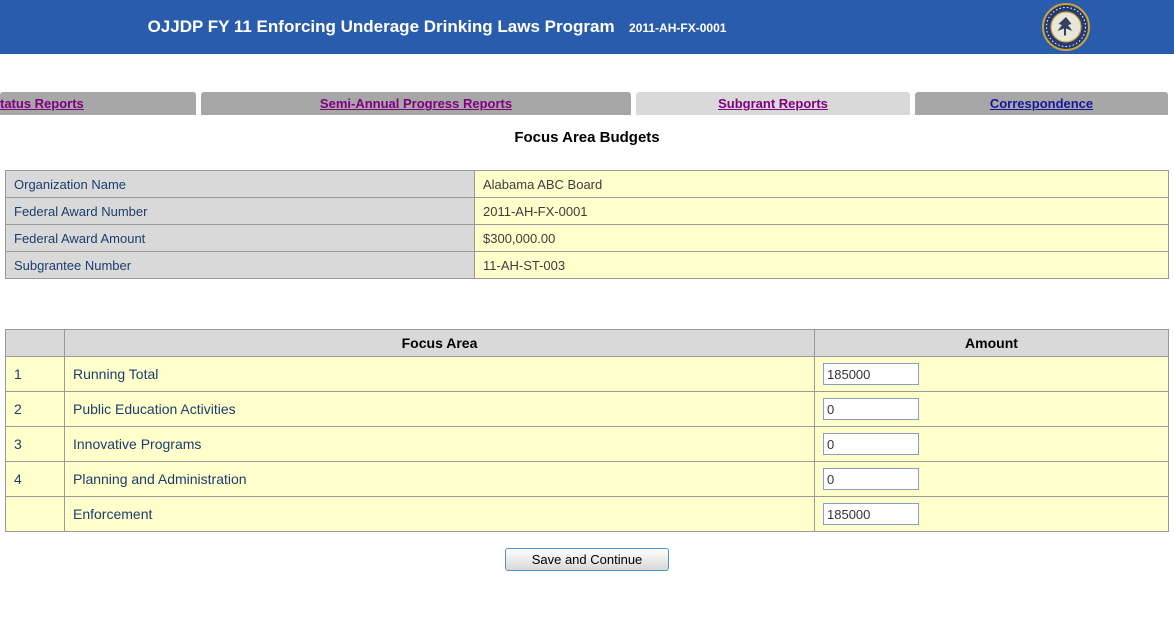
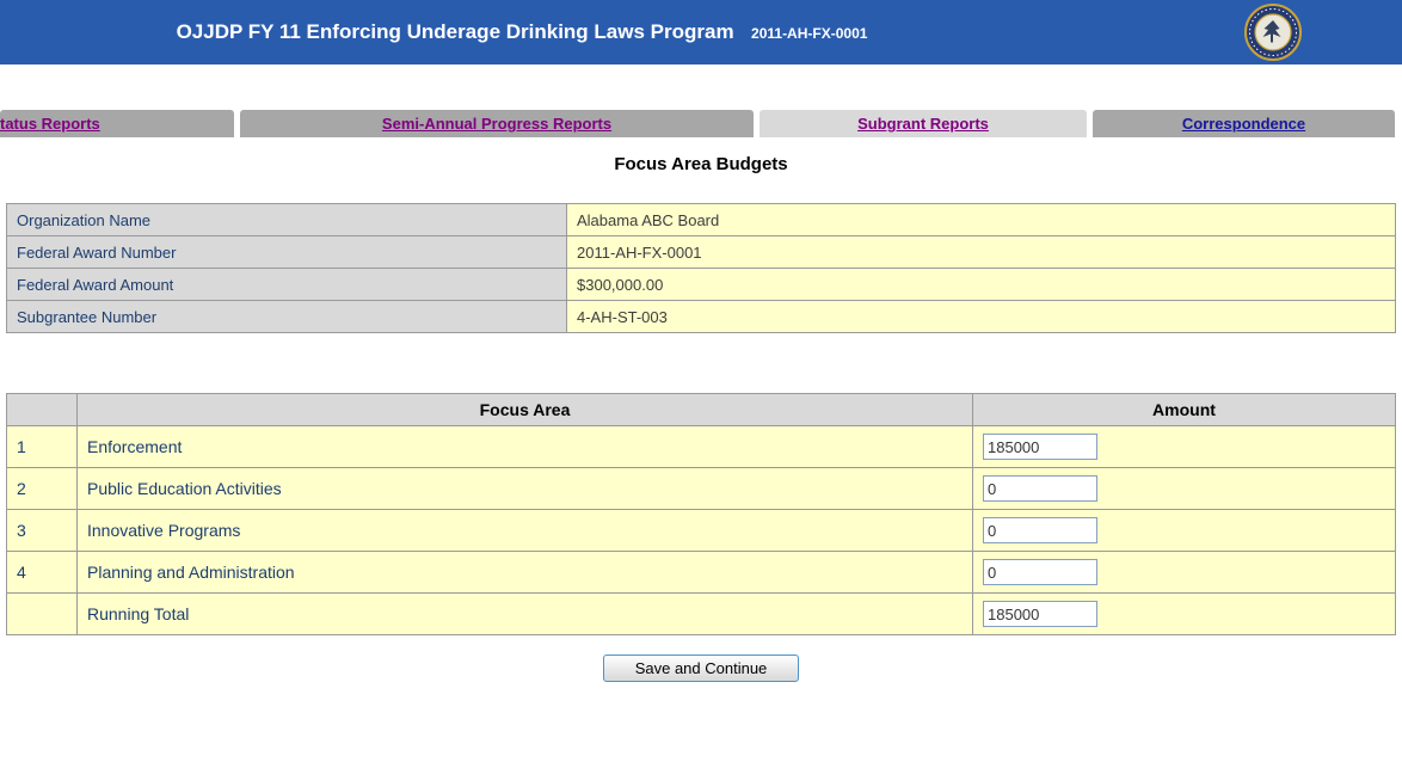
  OJJDP FY 11 Enforcing Underage Drinking Laws Program 2011-AH-FX-0001
  tatus Reports
  Semi-Annual Progress Reports
  Subgrant Reports
  Correspondence
  Focus Area Budgets
  Organization Name	Alabama ABC Board
  Federal Award Number	2011-AH-FX-0001
  Federal Award Amount	$300,000.00
- Subgrantee Number	11-AH-ST-003
+ Subgrantee Number	4-AH-ST-003
  	Focus Area	Amount
- 1	Running Total	185000
+ 1	Enforcement	185000
  2	Public Education Activities	0
  3	Innovative Programs	0
  4	Planning and Administration	0
- 	Enforcement	185000
+ 	Running Total	185000
  Save and Continue
